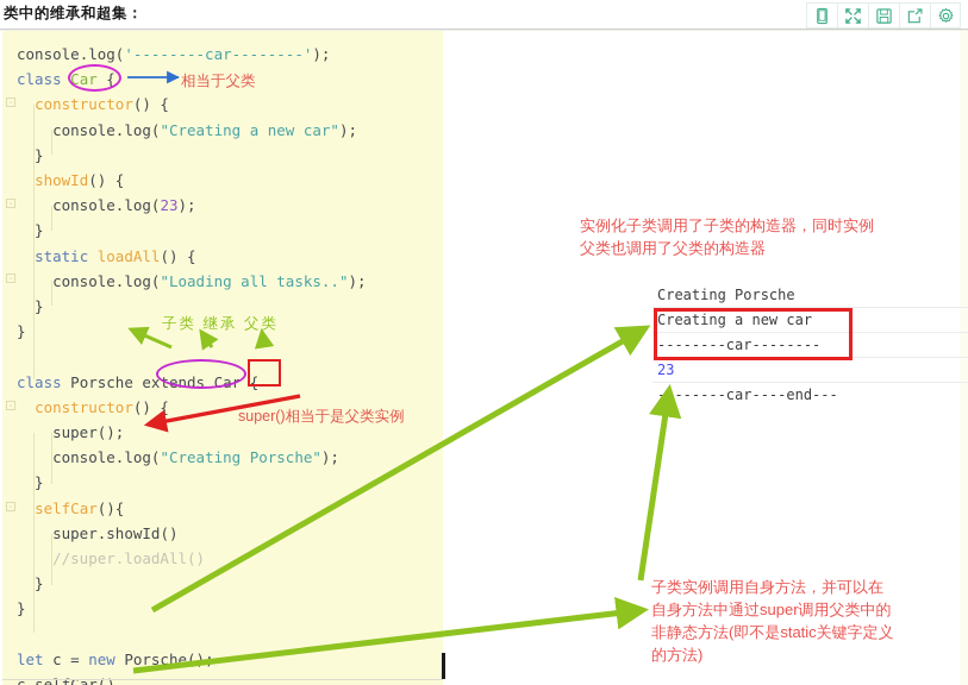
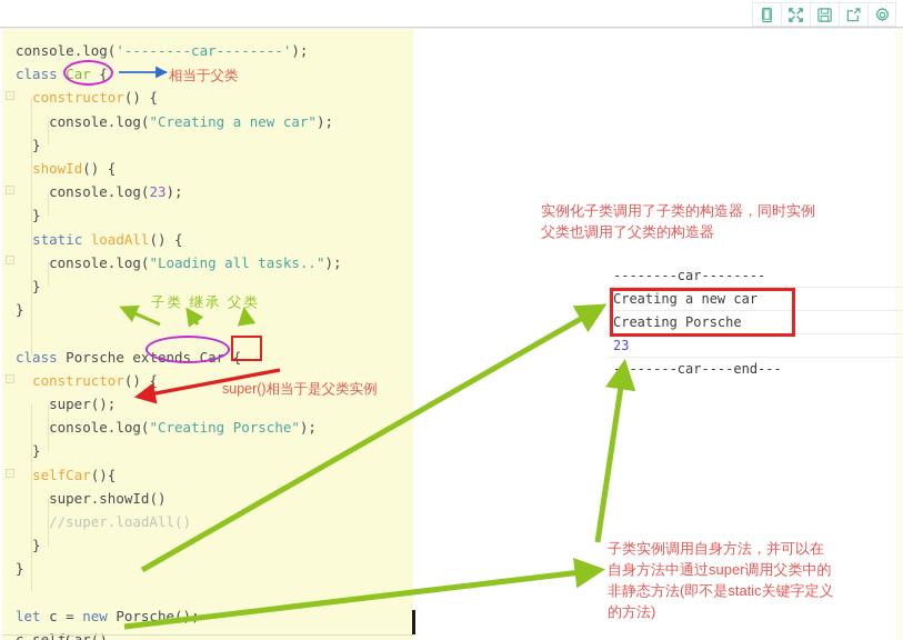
- 类中的维承和超集：
  -
  -
  -
  -
  -
  console.log('--------car--------');
  class Car {
  constructor() {
  console.log("Creating a new car");
  }
  showId() {
  console.log(23);
  }
  static loadAll() {
  console.log("Loading all tasks..");
  }
  }
  class Porsche extends Car {
  constructor() {
  super();
  console.log("Creating Porsche");
  }
  selfCar(){
  super.showId()
  //super.loadAll()
  }
  }
  let c = new Porsche()
- Creating Porsche
+ --------car--------
  Creating a new car
- --------car--------
+ Creating Porsche
  23
  -------car----end---
  相当于父类
  子类 继承 父类
  super()相当于是父类实例
  实例化子类调用了子类的构造器，同时实例
  父类也调用了父类的构造器
  子类实例调用自身方法，并可以在
  自身方法中通过super调用父类中的
  非静态方法(即不是static关键字定义
  的方法)
